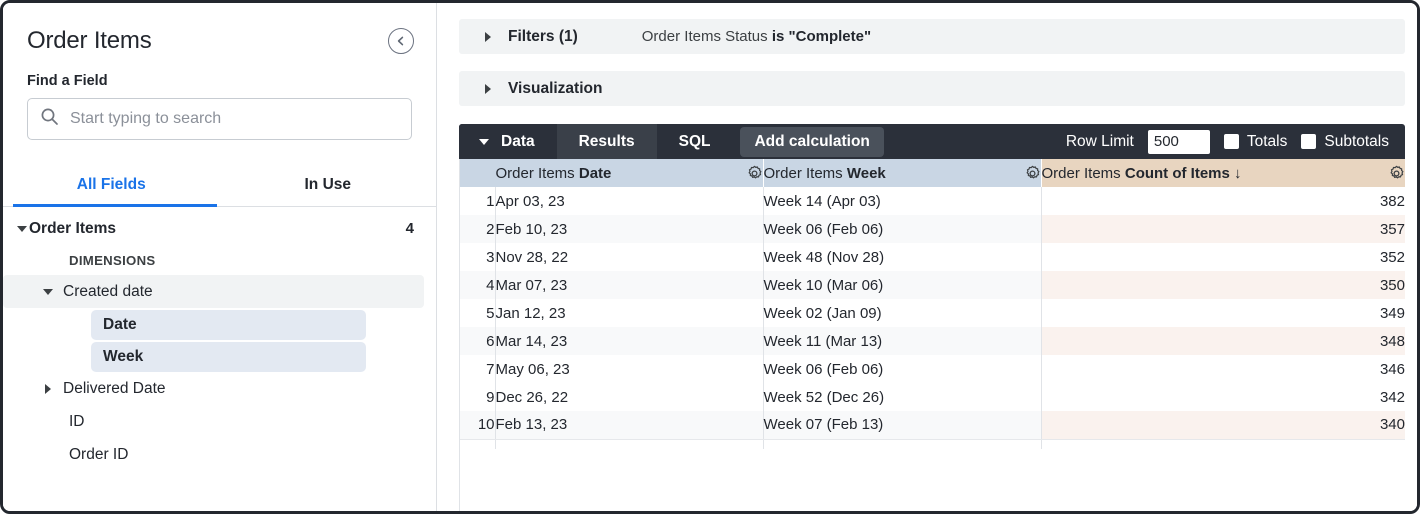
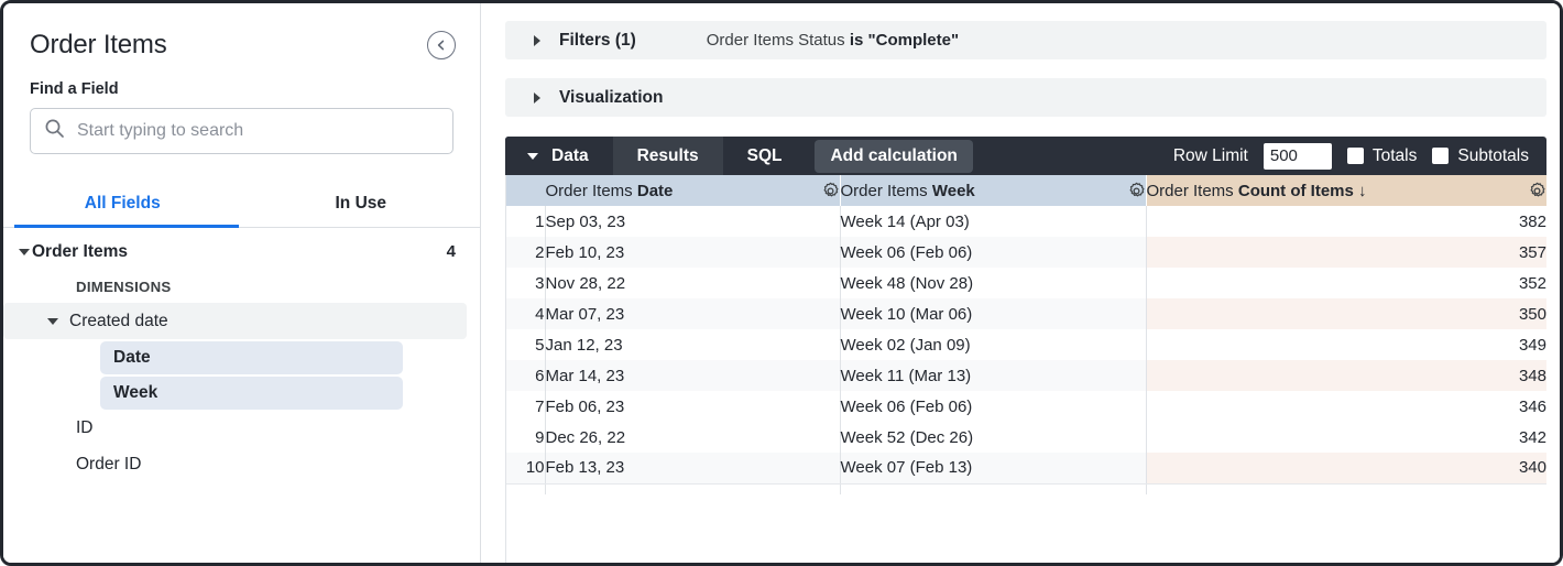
  Order Items
  Find a Field
  Start typing to search
  All Fields
  In Use
  Order Items
  4
  DIMENSIONS
  Created date
  Date
  Week
- Delivered Date
  ID
  Order ID
  Filters (1)
  Order Items Status is "Complete"
  Visualization
  Data
  Results
  SQL
  Add calculation
  Row Limit
  500
  Totals
  Subtotals
  	Order Items Date	Order Items Week	Order Items Count of Items ↓
- 1	Apr 03, 23	Week 14 (Apr 03)	382
+ 1	Sep 03, 23	Week 14 (Apr 03)	382
  2	Feb 10, 23	Week 06 (Feb 06)	357
  3	Nov 28, 22	Week 48 (Nov 28)	352
  4	Mar 07, 23	Week 10 (Mar 06)	350
  5	Jan 12, 23	Week 02 (Jan 09)	349
  6	Mar 14, 23	Week 11 (Mar 13)	348
- 7	May 06, 23	Week 06 (Feb 06)	346
+ 7	Feb 06, 23	Week 06 (Feb 06)	346
  9	Dec 26, 22	Week 52 (Dec 26)	342
  10	Feb 13, 23	Week 07 (Feb 13)	340
